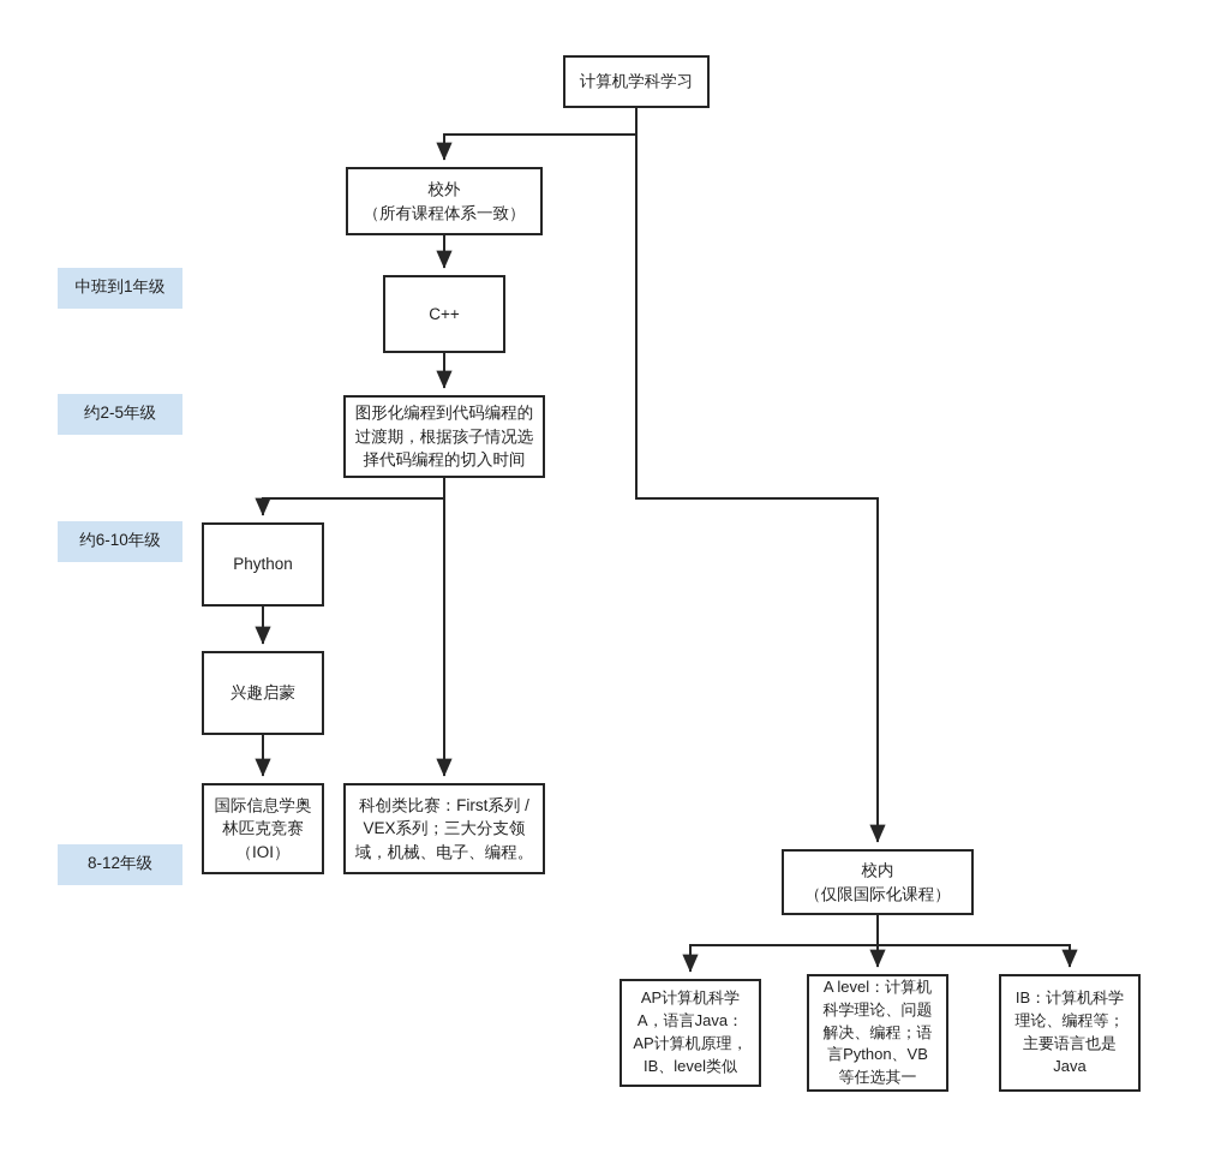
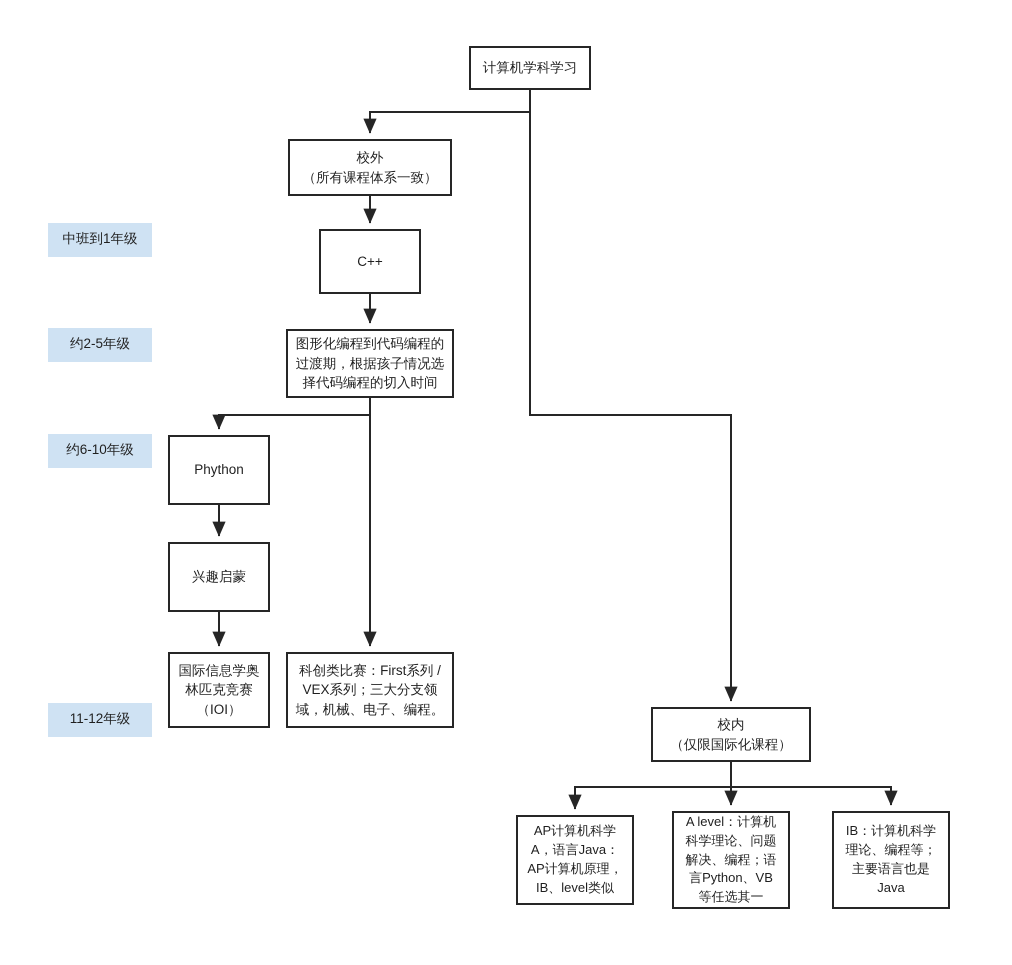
  中班到1年级
  约2-5年级
  约6-10年级
- 8-12年级
+ 11-12年级
  计算机学科学习
  校外
  （所有课程体系一致）
  C++
  图形化编程到代码编程的
  过渡期，根据孩子情况选
  择代码编程的切入时间
  Phython
  兴趣启蒙
  国际信息学奥
  林匹克竞赛
  （IOI）
  科创类比赛：First系列 /
  VEX系列；三大分支领
  域，机械、电子、编程。
  校内
  （仅限国际化课程）
  AP计算机科学
  A，语言Java：
  AP计算机原理，
  IB、level类似
  A level：计算机
  科学理论、问题
  解决、编程；语
  言Python、VB
  等任选其一
  IB：计算机科学
  理论、编程等；
  主要语言也是
  Java
